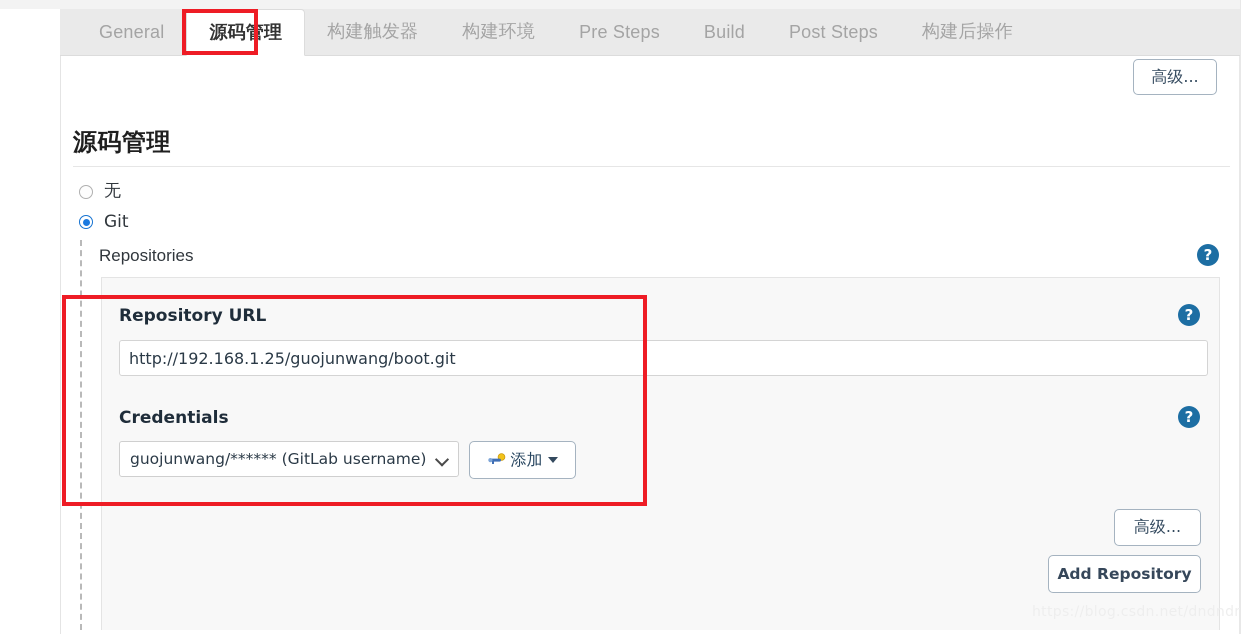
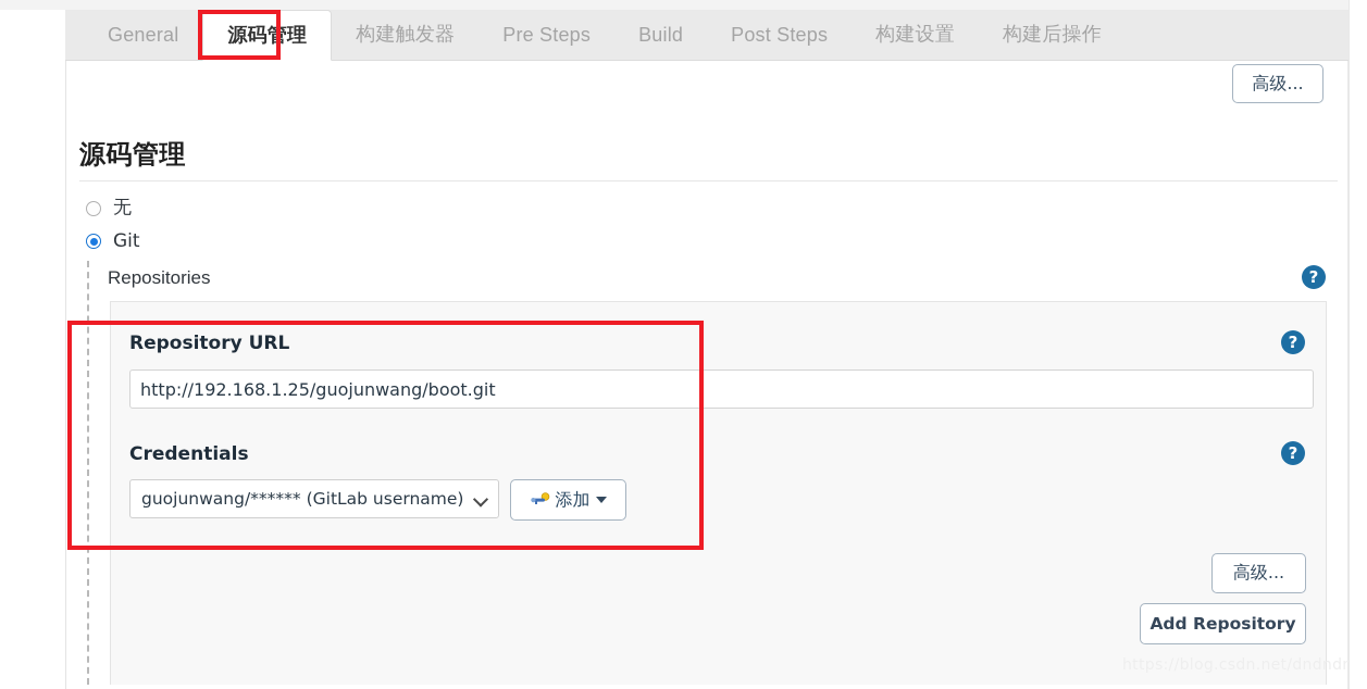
  General
  源码管理
  构建触发器
- 构建环境
  Pre Steps
  Build
  Post Steps
+ 构建设置
  构建后操作
  高级...
  源码管理
  无
  Git
  Repositories
  ?
  Repository URL
  ?
  http://192.168.1.25/guojunwang/boot.git
  Credentials
  ?
  guojunwang/****** (GitLab username)
  添加
  高级...
  Add Repository
  https://blog.csdn.net/dndndn
